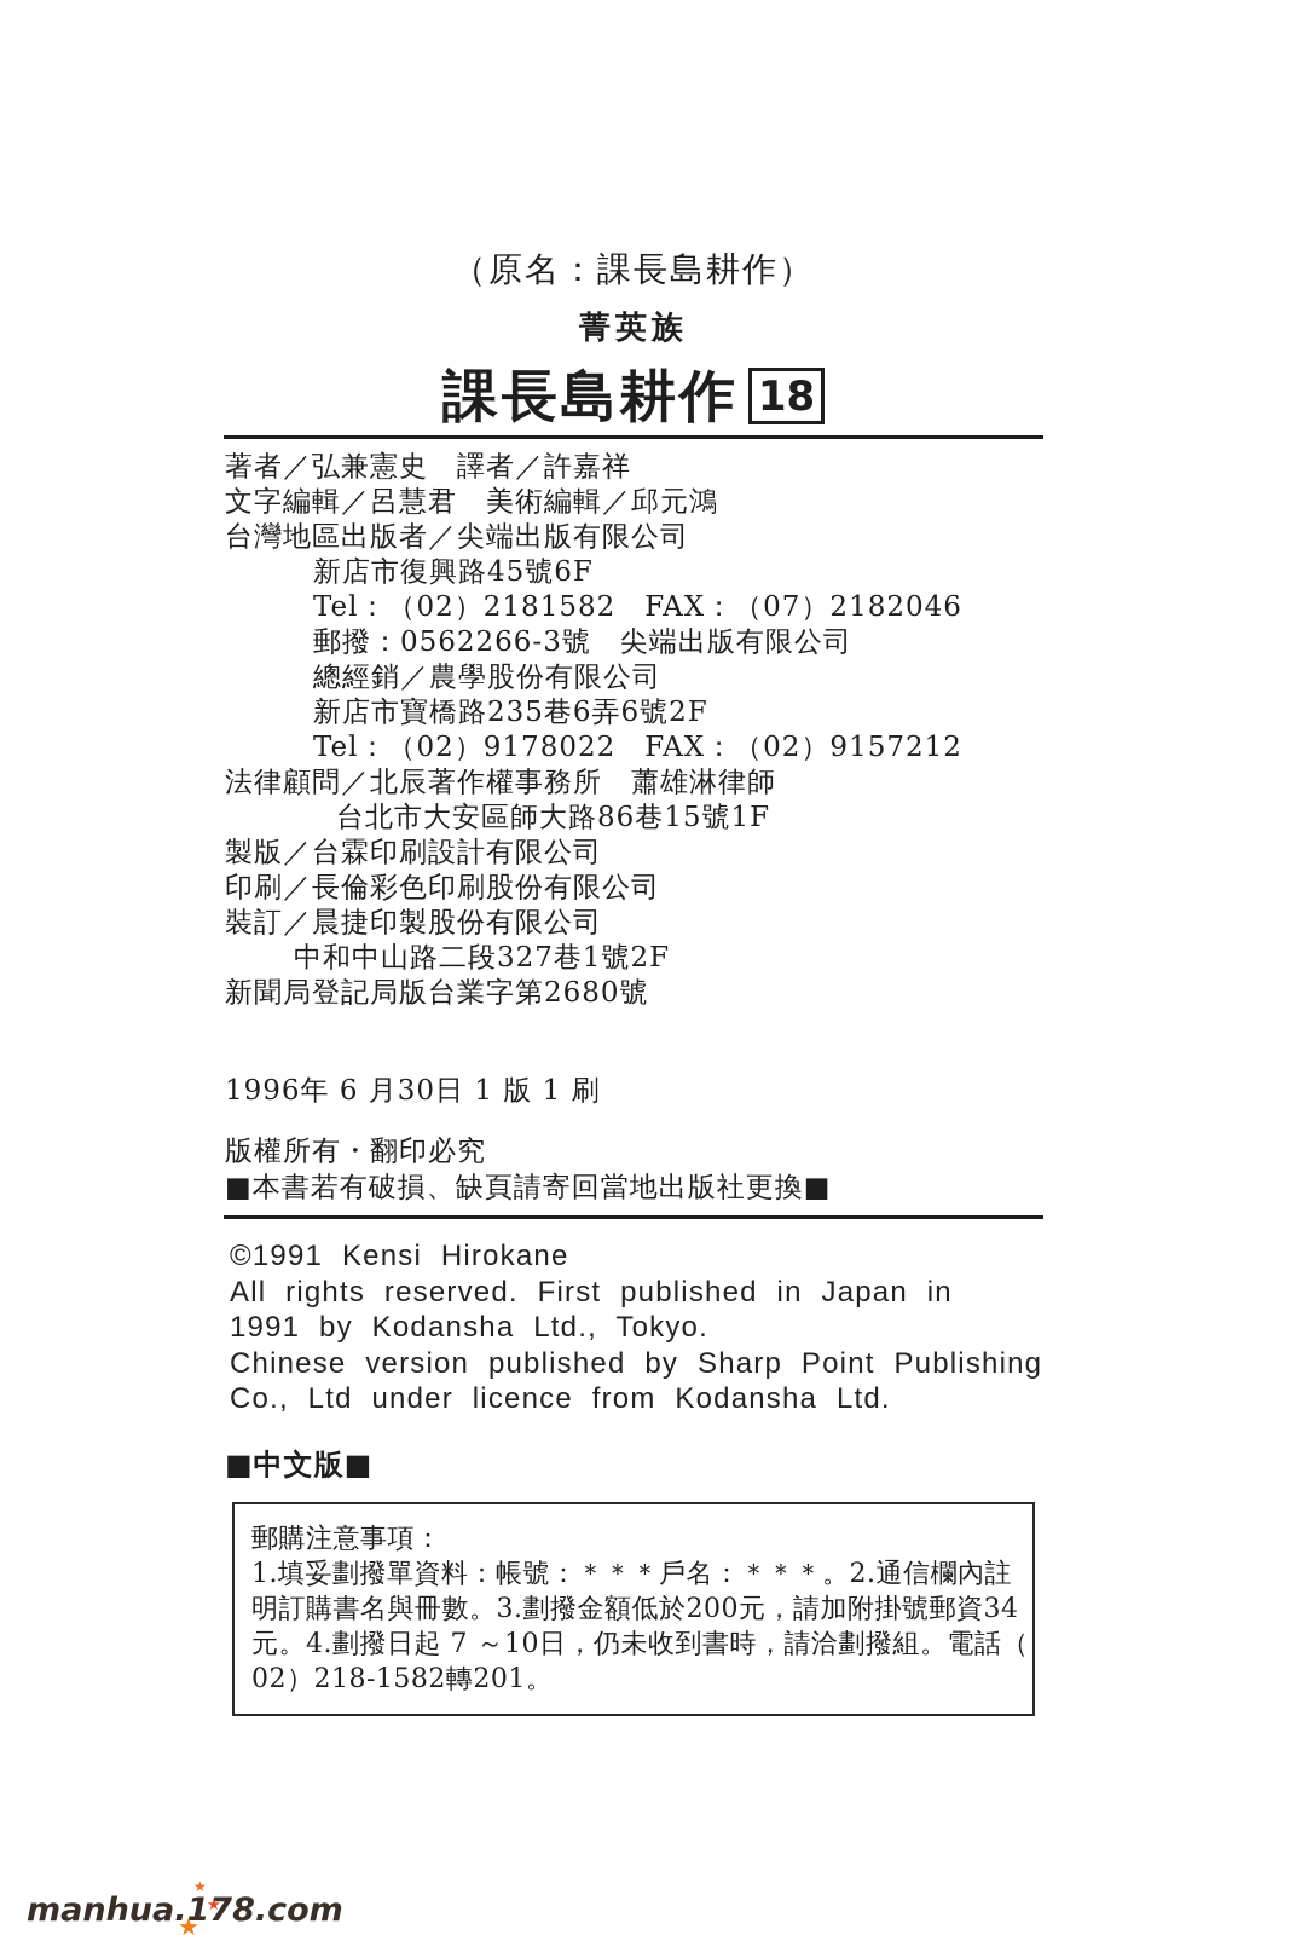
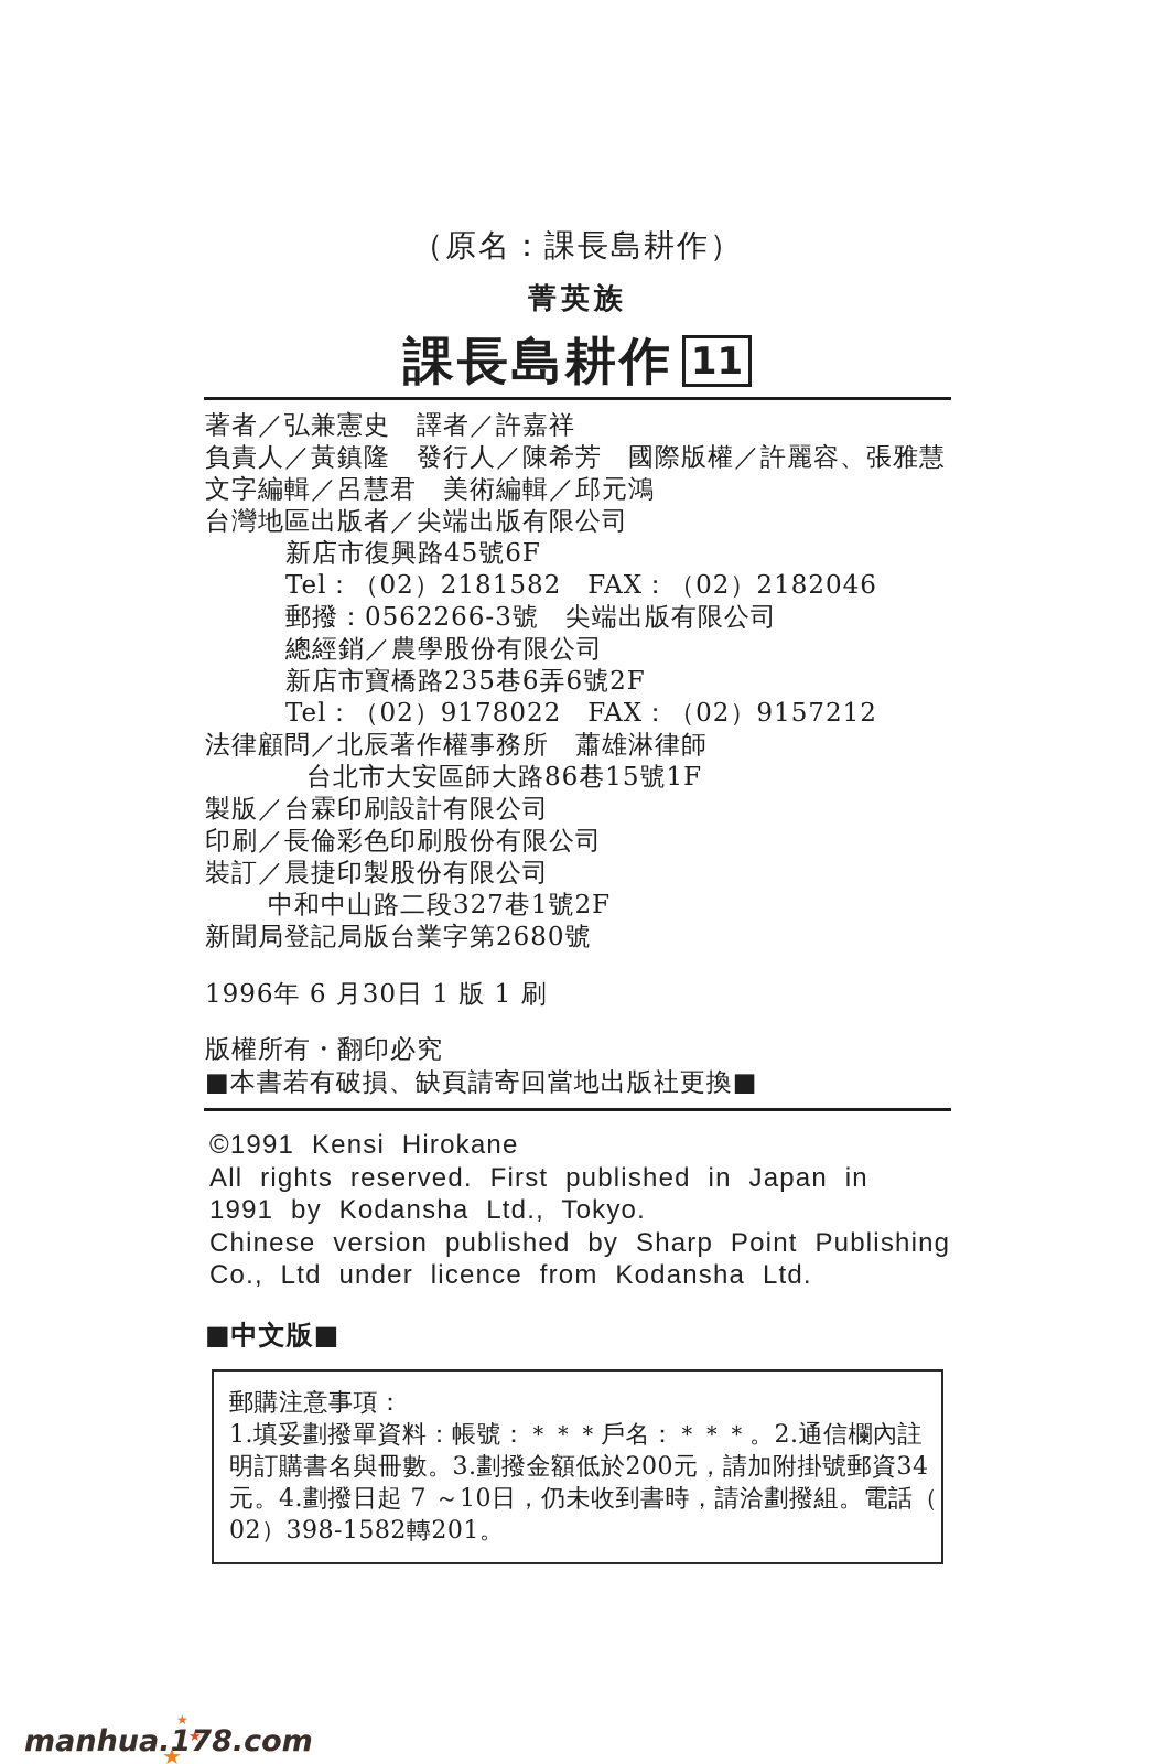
  （原名：課長島耕作）
  菁英族
- 課長島耕作 18
+ 課長島耕作 11
  著者／弘兼憲史 譯者／許嘉祥
+ 負責人／黃鎮隆 發行人／陳希芳 國際版權／許麗容、張雅慧
  文字編輯／呂慧君 美術編輯／邱元鴻
  台灣地區出版者／尖端出版有限公司
  新店市復興路45號6F
- Tel：（02）2181582 FAX：（07）2182046
+ Tel：（02）2181582 FAX：（02）2182046
  郵撥：0562266-3號 尖端出版有限公司
  總經銷／農學股份有限公司
  新店市寶橋路235巷6弄6號2F
  Tel：（02）9178022 FAX：（02）9157212
  法律顧問／北辰著作權事務所 蕭雄淋律師
  台北市大安區師大路86巷15號1F
  製版／台霖印刷設計有限公司
  印刷／長倫彩色印刷股份有限公司
  裝訂／晨捷印製股份有限公司
  中和中山路二段327巷1號2F
  新聞局登記局版台業字第2680號
  1996年 6 月30日 1 版 1 刷
  版權所有・翻印必究
  ■本書若有破損、缺頁請寄回當地出版社更換■
  ©1991 Kensi Hirokane
  All rights reserved. First published in Japan in
  1991 by Kodansha Ltd., Tokyo.
  Chinese version published by Sharp Point Publishing
  Co., Ltd under licence from Kodansha Ltd.
  ■中文版■
  郵購注意事項：
  1.填妥劃撥單資料：帳號：＊＊＊戶名：＊＊＊。2.通信欄內註
  明訂購書名與冊數。3.劃撥金額低於200元，請加附掛號郵資34
  元。4.劃撥日起 7 ～10日，仍未收到書時，請洽劃撥組。電話（
- 02）218-1582轉201。
+ 02）398-1582轉201。
  manhua.178.com
  ★
  ★
  ★
